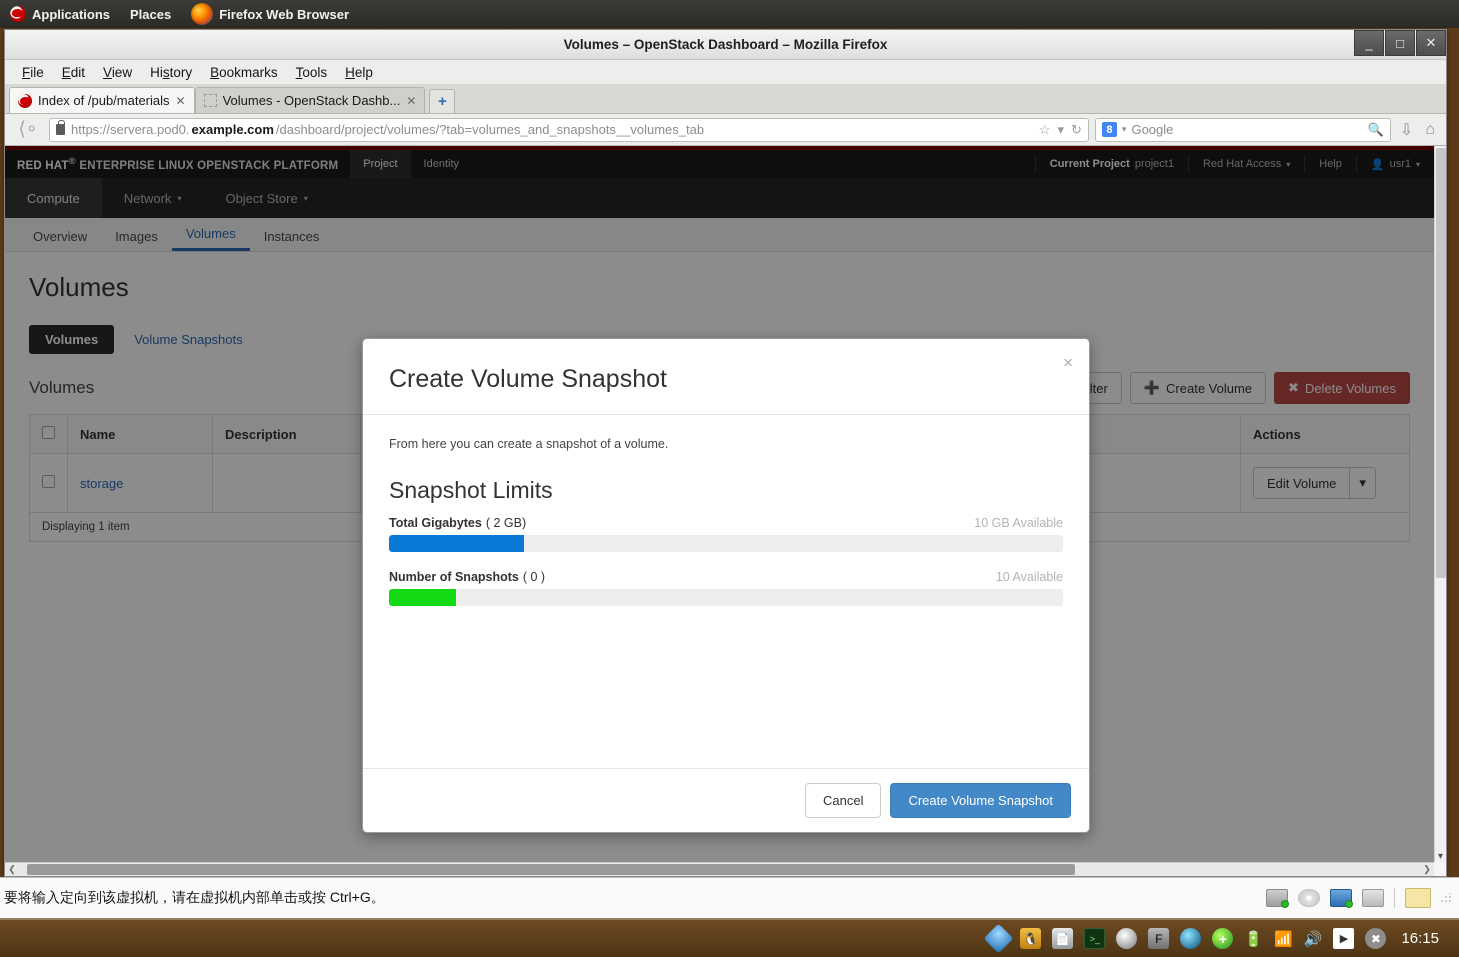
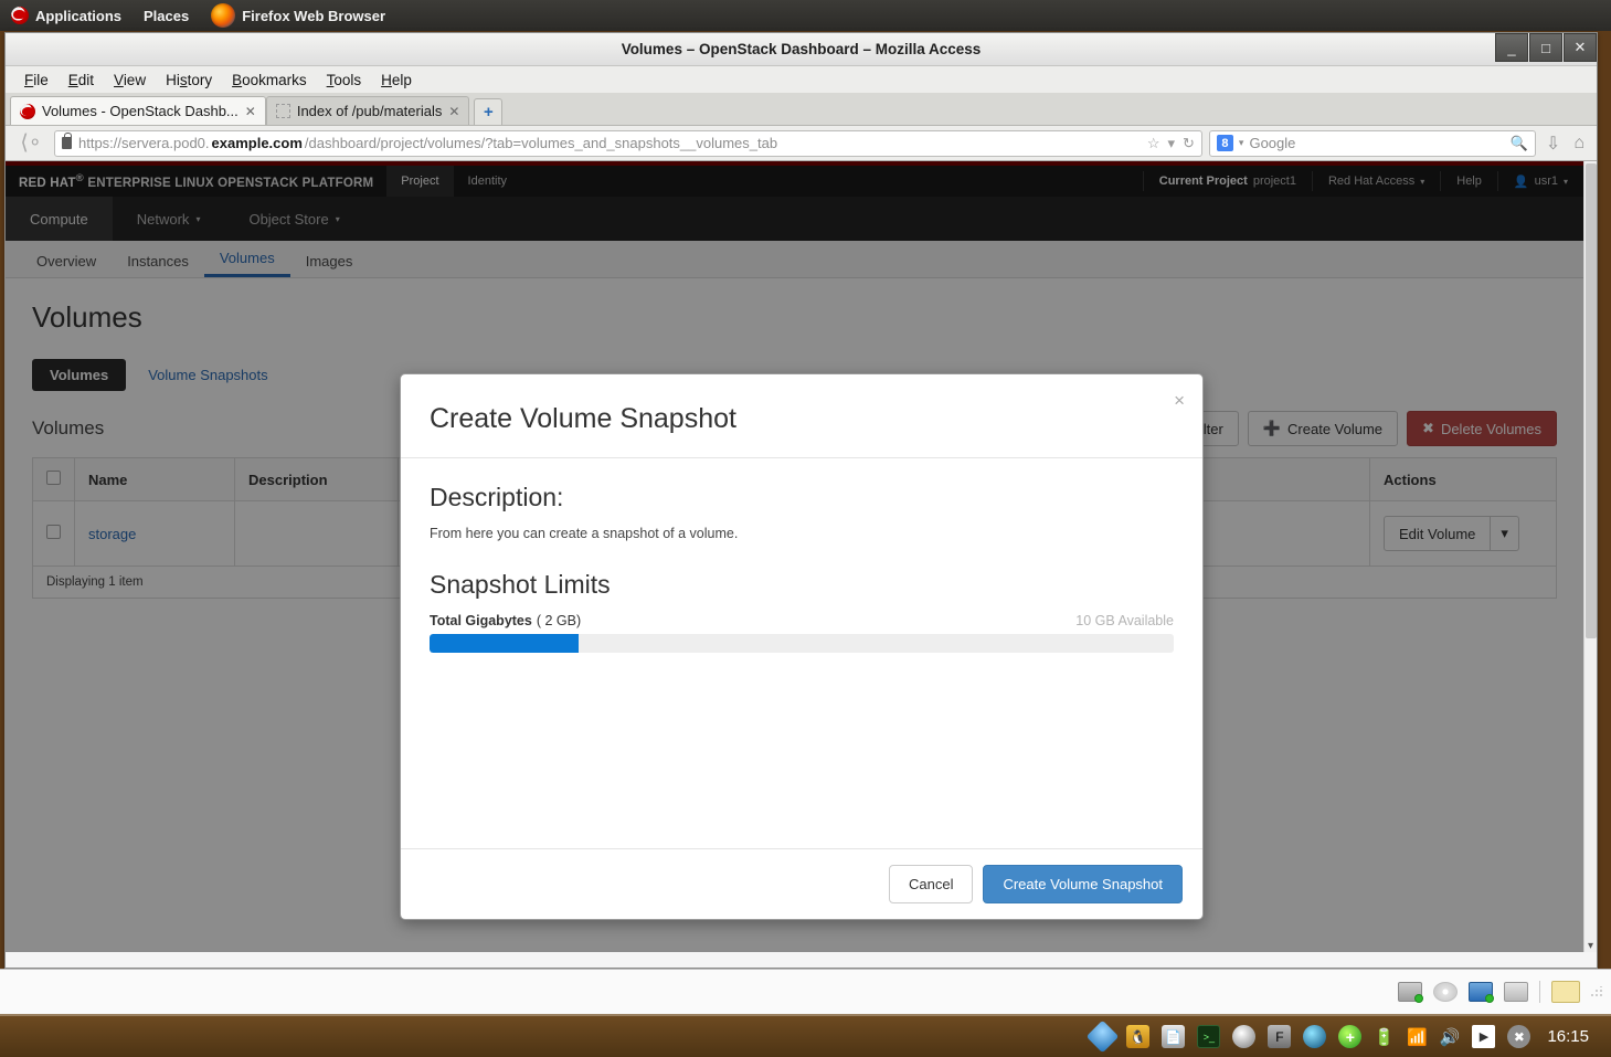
  Applications
  Places
  Firefox Web Browser
- Volumes – OpenStack Dashboard – Mozilla Firefox
+ Volumes – OpenStack Dashboard – Mozilla Access
  _
  □
  ✕
  File
  Edit
  View
  History
  Bookmarks
  Tools
  Help
- Index of /pub/materials
+ Volumes - OpenStack Dashb...
  ✕
- Volumes - OpenStack Dashb...
+ Index of /pub/materials
  ✕
  +
  ⟨∘
  https://servera.pod0.
  example.com
  /dashboard/project/volumes/?tab=volumes_and_snapshots__volumes_tab
  ☆
  ▾
  ↻
  8
  ▾
  Google
  🔍
  ⇩
  ⌂
  RED HAT® ENTERPRISE LINUX OPENSTACK PLATFORM
  Project
  Identity
  Current Project
  project1
  Red Hat Access
  ▾
  Help
  👤
  usr1
  ▾
  Compute
  Network
  ▾
  Object Store
  ▾
  Overview
- Images
+ Instances
  Volumes
- Instances
+ Images
  Volumes
  Volumes
  Volume Snapshots
  Volumes
  ➕
  Create Volume
  ✖
  Delete Volumes
  	storage				Edit Volume ▾
  Displaying 1 item
  ▾
- ❮
- ❯
  Create Volume Snapshot
  ×
+ Description:
  From here you can create a snapshot of a volume.
  Snapshot Limits
  Total Gigabytes
  ( 2 GB)
  10 GB Available
- Number of Snapshots
- ( 0 )
- 10 Available
  Cancel
  Create Volume Snapshot
- 要将输入定向到该虚拟机，请在虚拟机内部单击或按 Ctrl+G。
  🐧
  📄
  >_
  F
  +
  🔋
  📶
  🔊
  ▶
  ✖
  16:15
